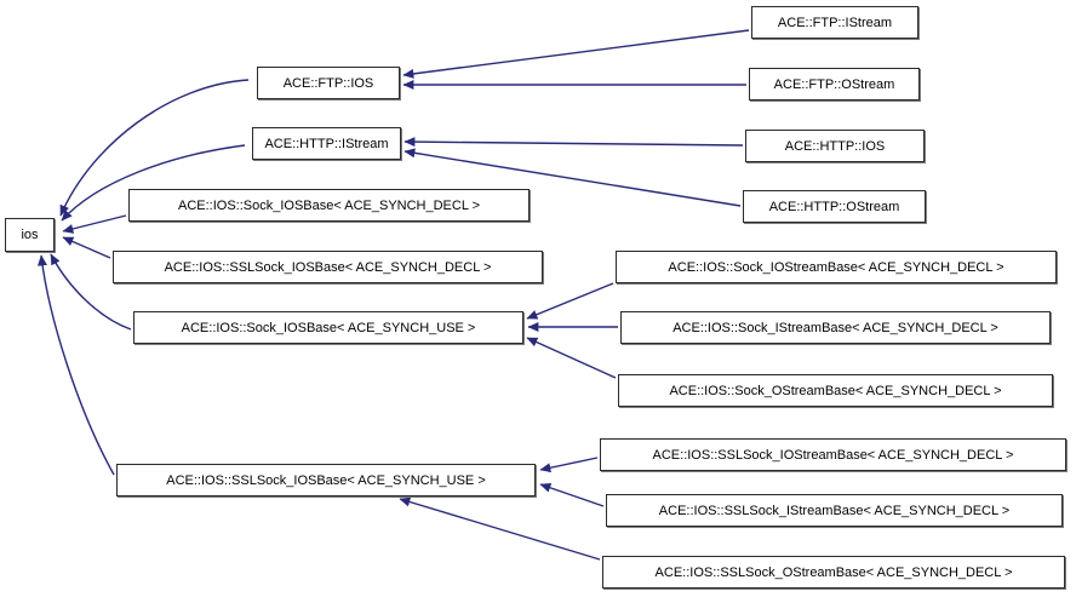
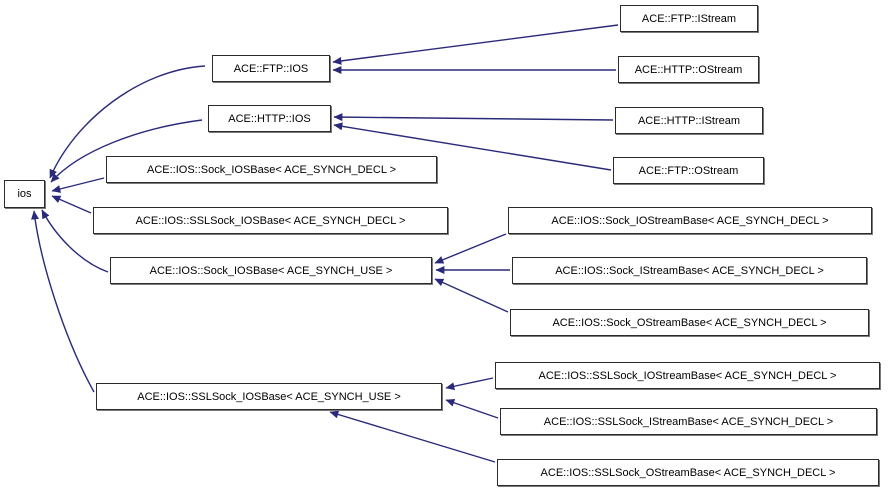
  ios
  ACE::FTP::IOS
- ACE::HTTP::IStream
+ ACE::HTTP::IOS
  ACE::IOS::Sock_IOSBase< ACE_SYNCH_DECL >
  ACE::IOS::SSLSock_IOSBase< ACE_SYNCH_DECL >
  ACE::IOS::Sock_IOSBase< ACE_SYNCH_USE >
  ACE::IOS::SSLSock_IOSBase< ACE_SYNCH_USE >
  ACE::FTP::IStream
- ACE::FTP::OStream
+ ACE::HTTP::OStream
- ACE::HTTP::IOS
+ ACE::HTTP::IStream
- ACE::HTTP::OStream
+ ACE::FTP::OStream
  ACE::IOS::Sock_IOStreamBase< ACE_SYNCH_DECL >
  ACE::IOS::Sock_IStreamBase< ACE_SYNCH_DECL >
  ACE::IOS::Sock_OStreamBase< ACE_SYNCH_DECL >
  ACE::IOS::SSLSock_IOStreamBase< ACE_SYNCH_DECL >
  ACE::IOS::SSLSock_IStreamBase< ACE_SYNCH_DECL >
  ACE::IOS::SSLSock_OStreamBase< ACE_SYNCH_DECL >
